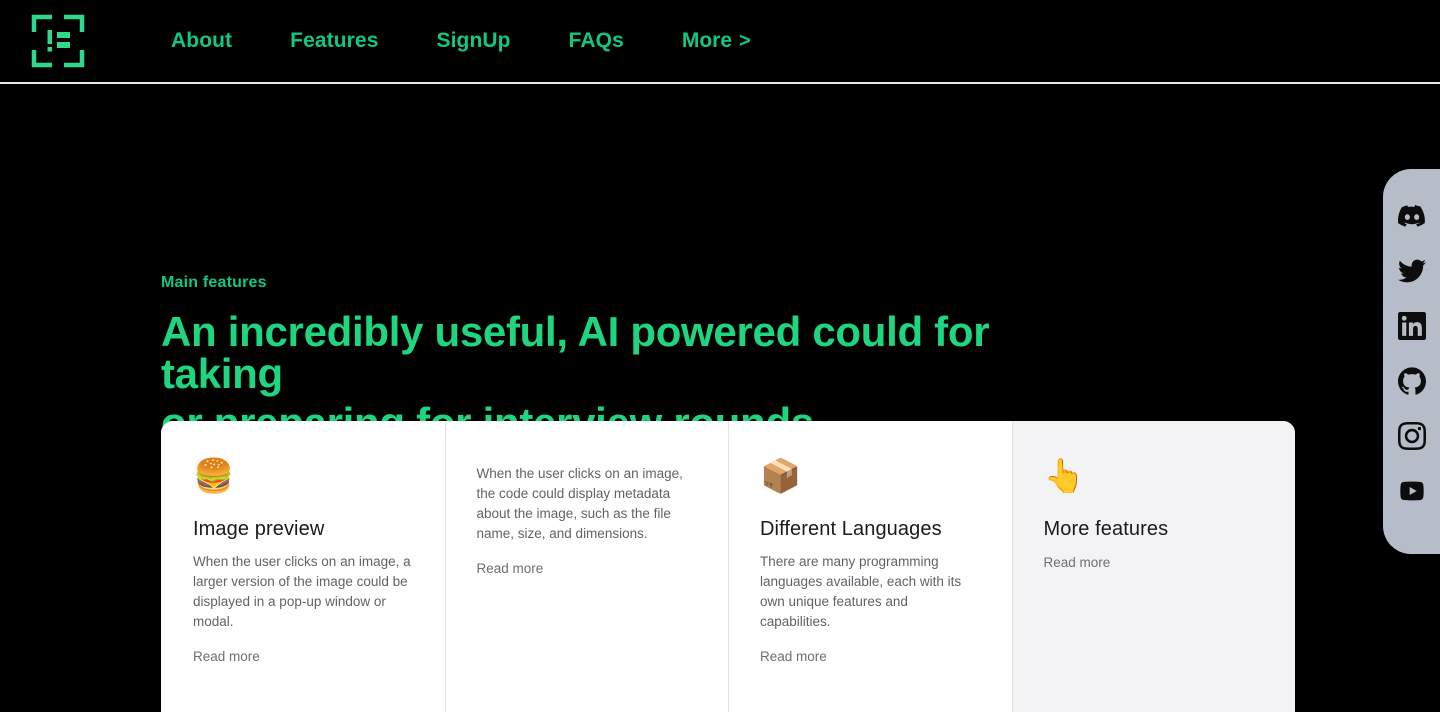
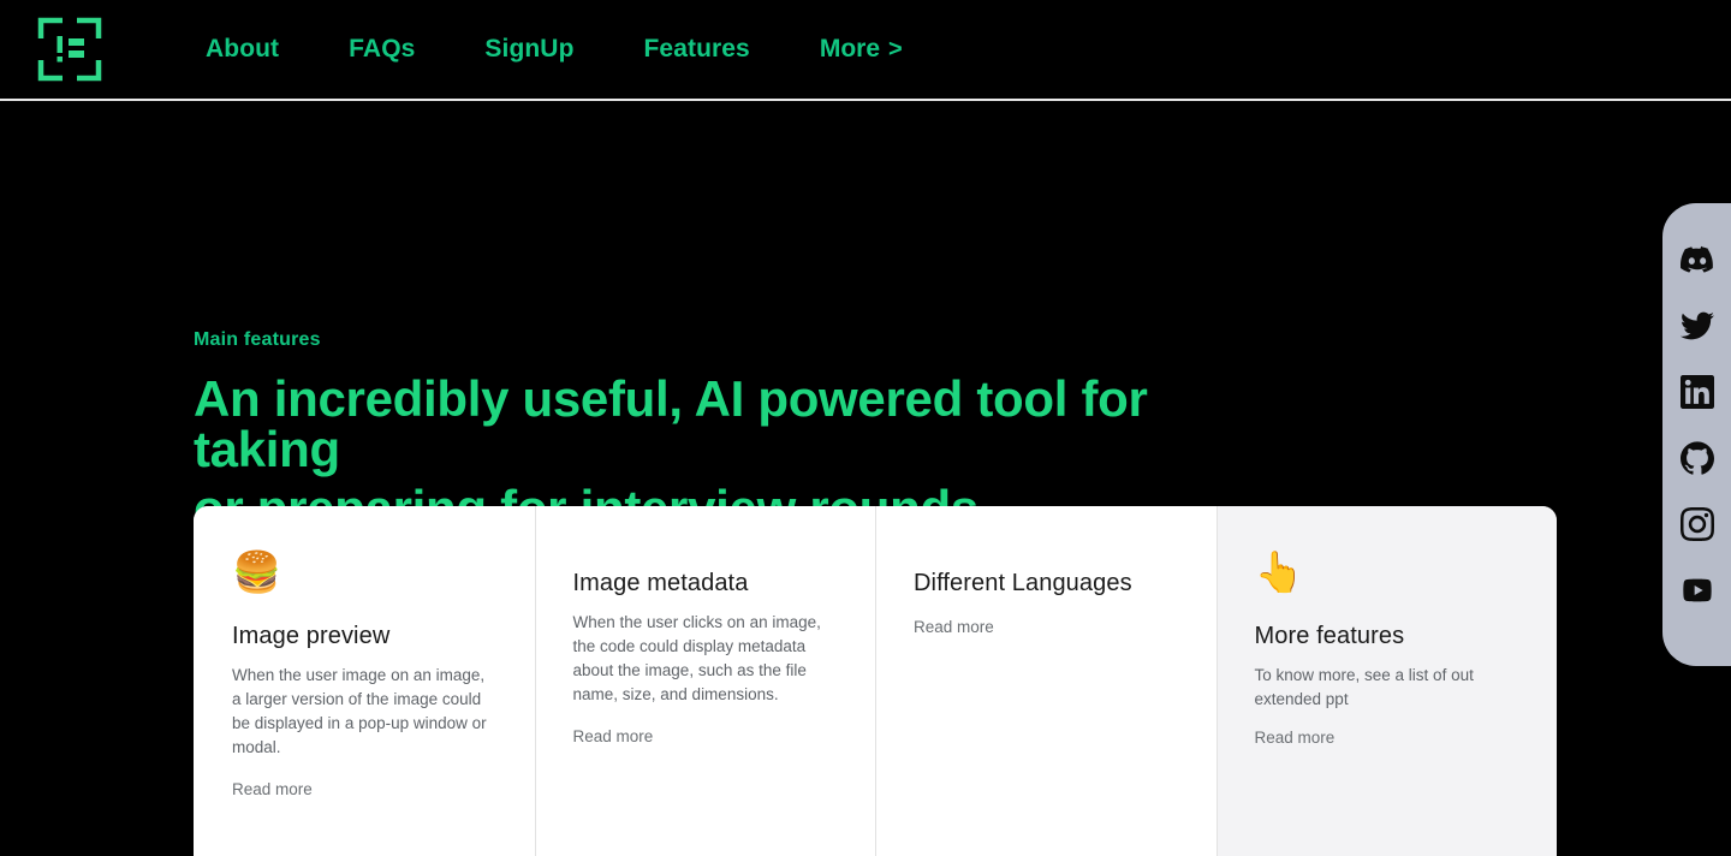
  About
- Features
+ FAQs
  SignUp
- FAQs
+ Features
  More
  >
  Main features
- An incredibly useful, AI powered could for taking
+ An incredibly useful, AI powered tool for taking
  🍔
  Image preview
- When the user clicks on an image, a larger version of the image could be displayed in a pop-up window or modal.
+ When the user image on an image, a larger version of the image could be displayed in a pop-up window or modal.
  Read more
+ Image metadata
  When the user clicks on an image, the code could display metadata about the image, such as the file name, size, and dimensions.
  Read more
- 📦
  Different Languages
- There are many programming languages available, each with its own unique features and capabilities.
  Read more
  👆
  More features
+ To know more, see a list of out extended ppt
  Read more
